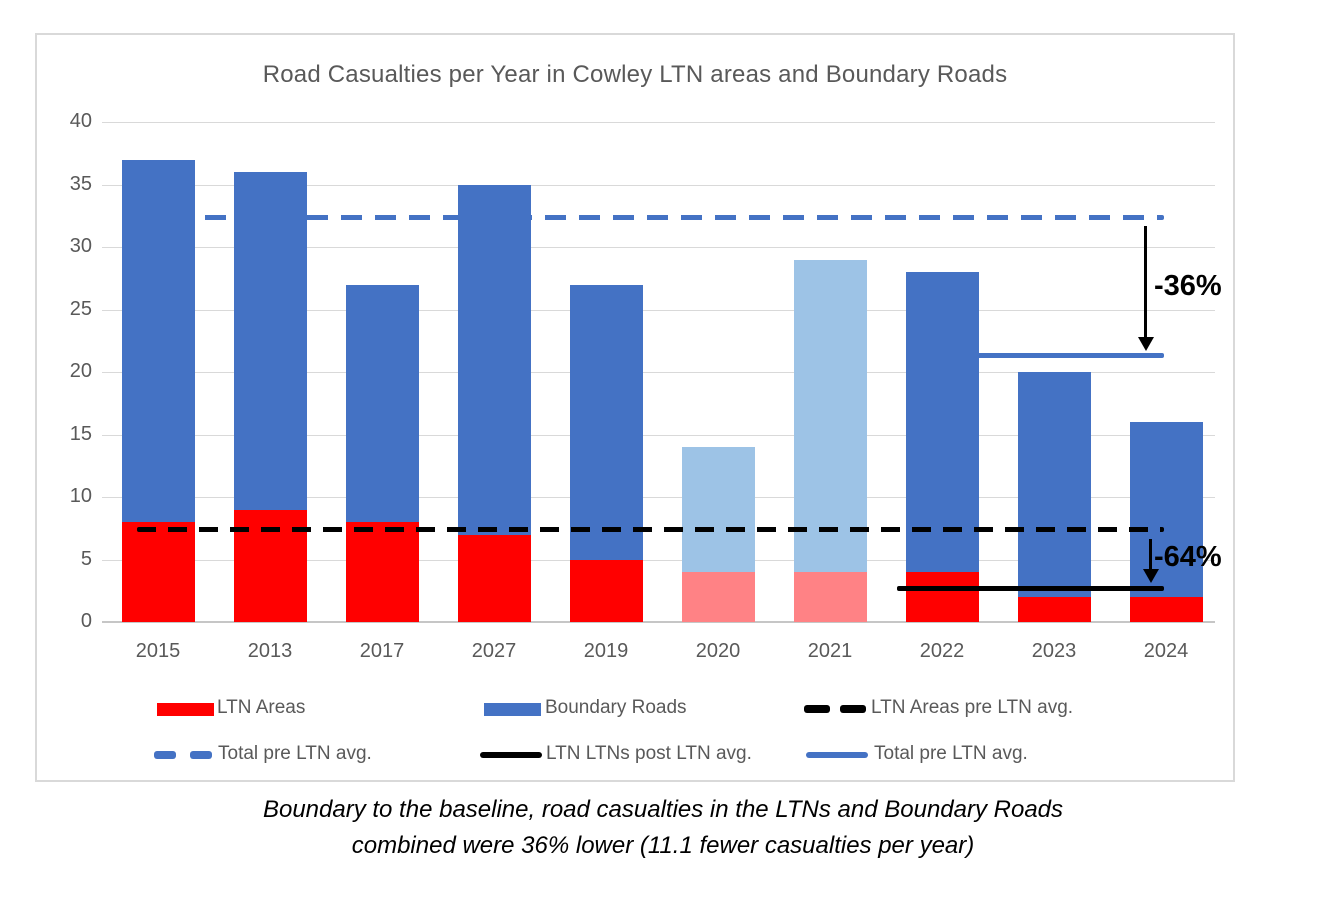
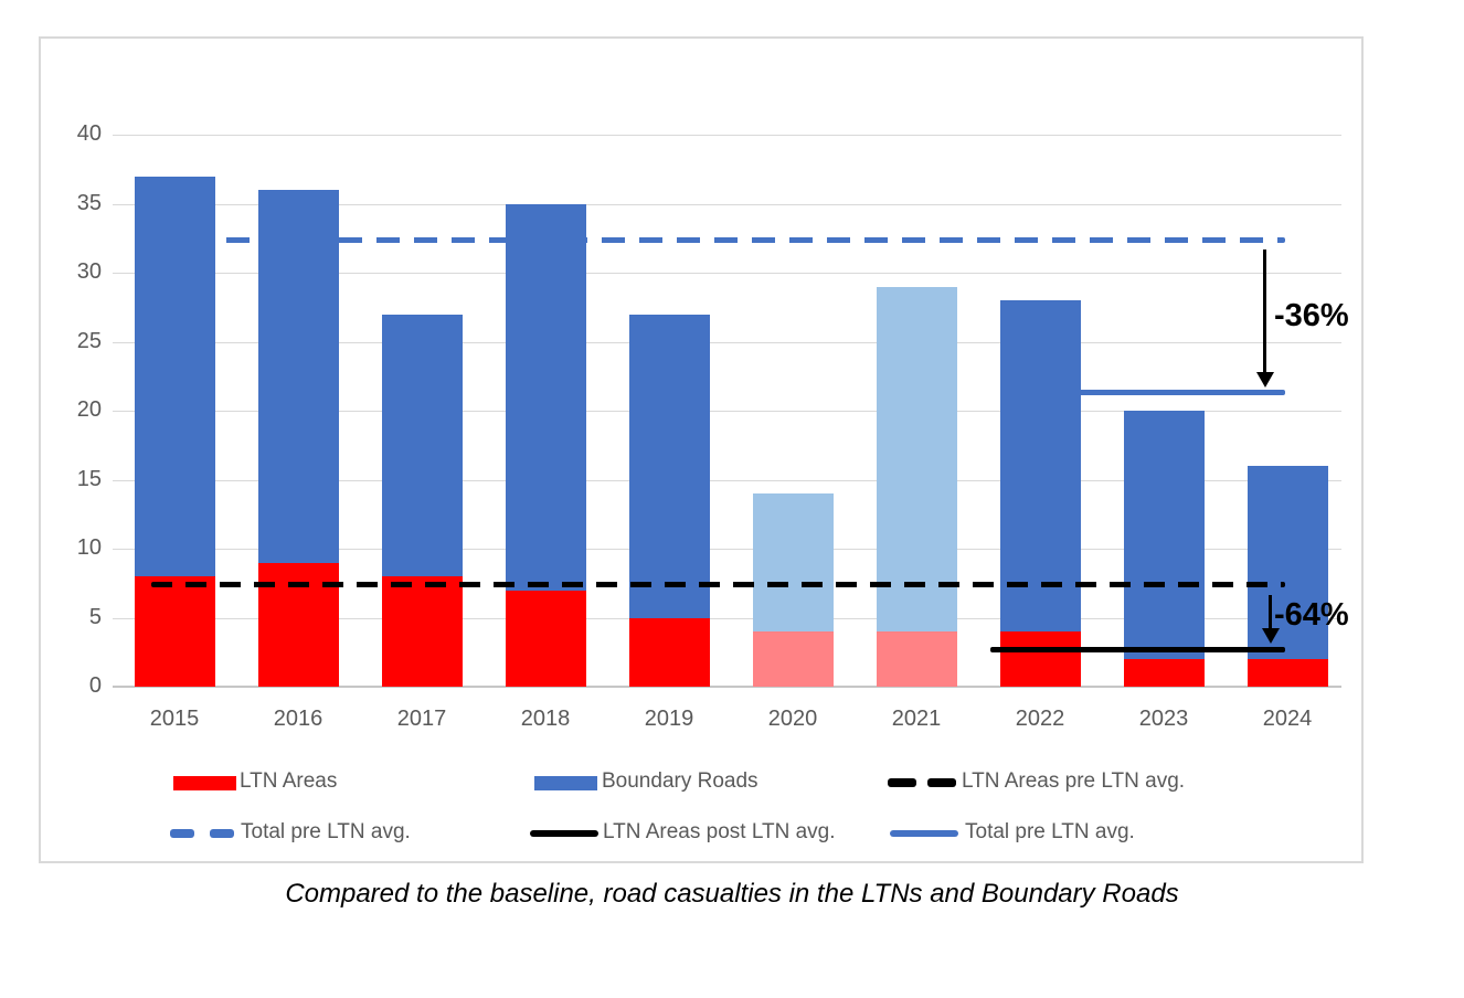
- Road Casualties per Year in Cowley LTN areas and Boundary Roads
  0
  5
  10
  15
  20
  25
  30
  35
  40
  2015
- 2013
+ 2016
  2017
- 2027
+ 2018
  2019
  2020
  2021
  2022
  2023
  2024
  -36%
  -64%
  LTN Areas
  Boundary Roads
  LTN Areas pre LTN avg.
  Total pre LTN avg.
- LTN LTNs post LTN avg.
+ LTN Areas post LTN avg.
  Total pre LTN avg.
- Boundary to the baseline, road casualties in the LTNs and Boundary Roads
+ Compared to the baseline, road casualties in the LTNs and Boundary Roads
- combined were 36% lower (11.1 fewer casualties per year)
